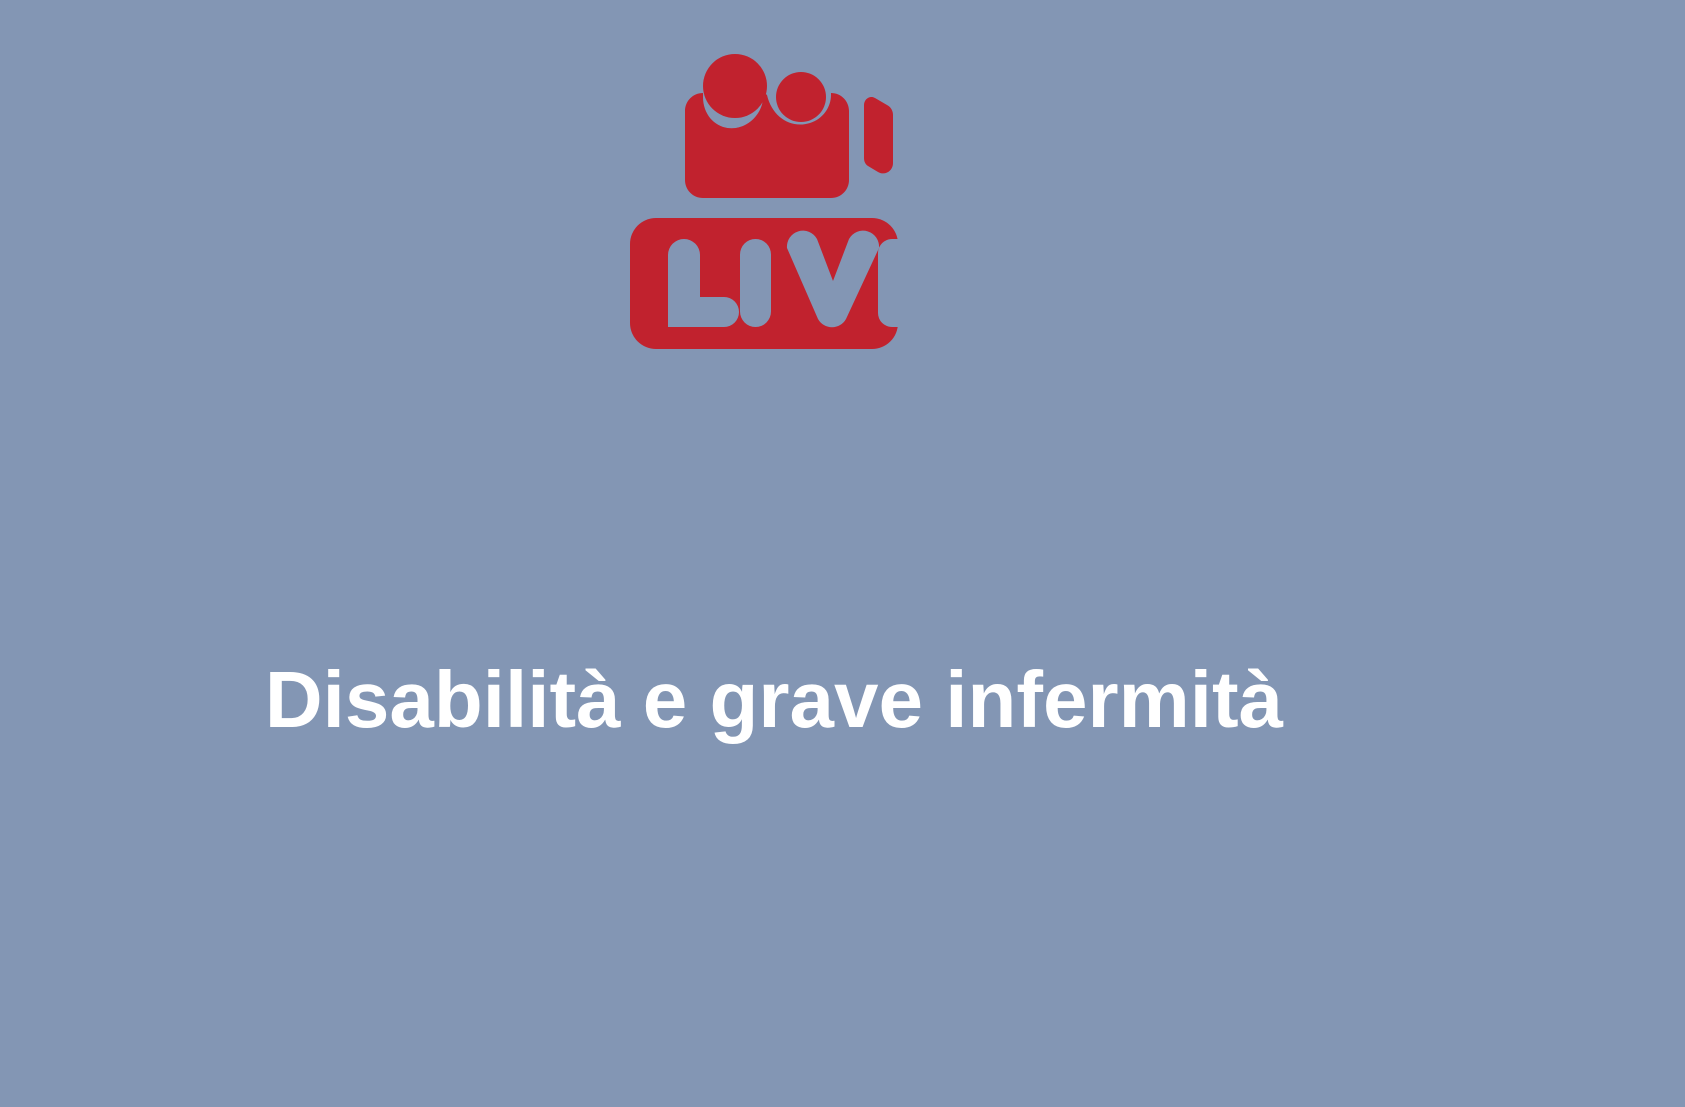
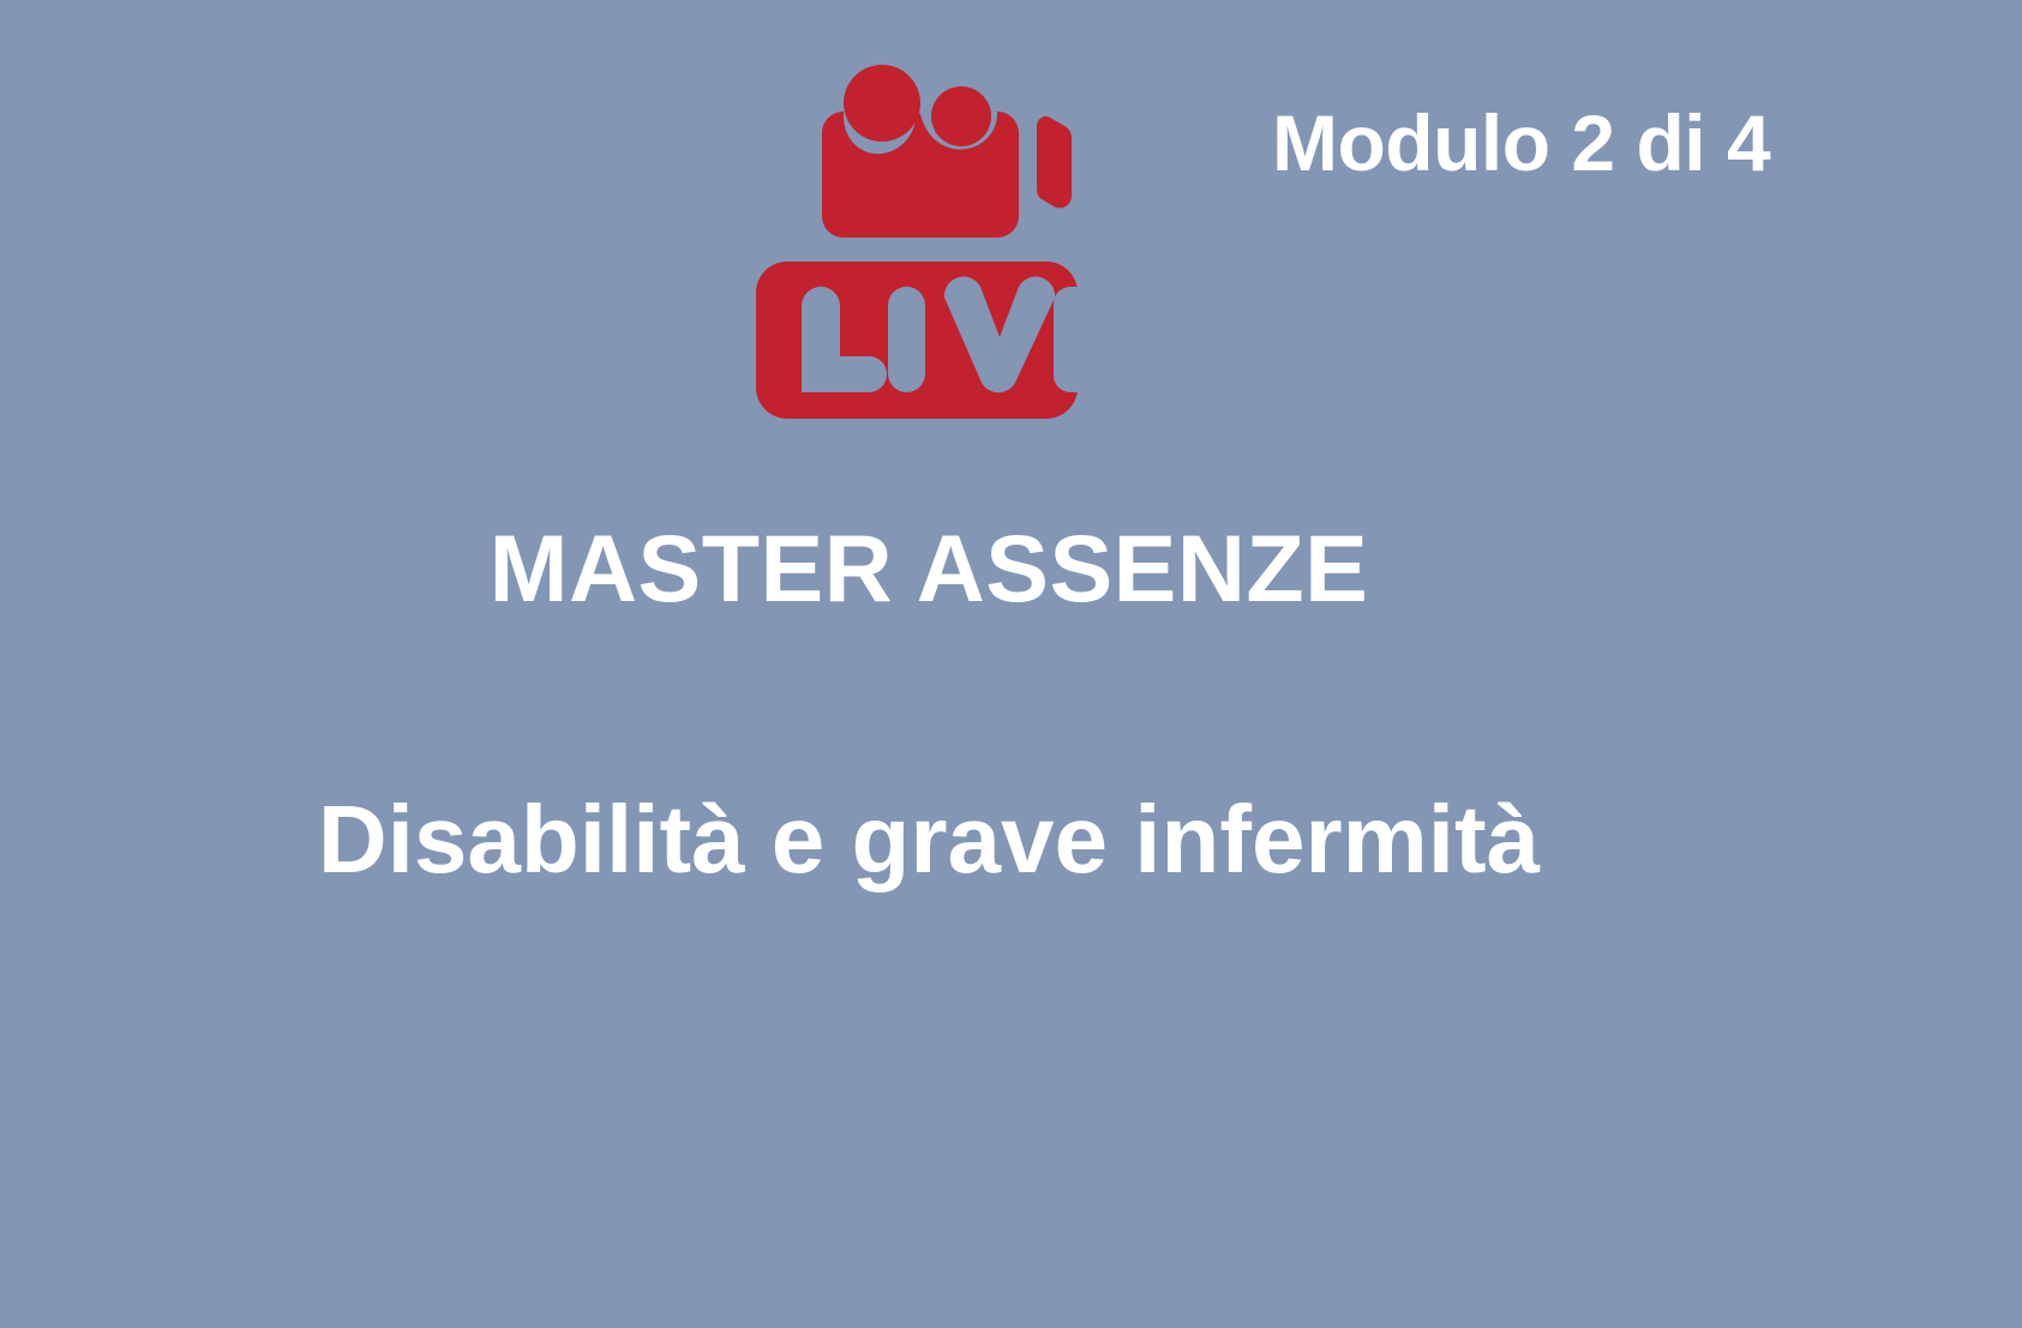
+ Modulo 2 di 4
+ MASTER ASSENZE
  Disabilità e grave infermità
